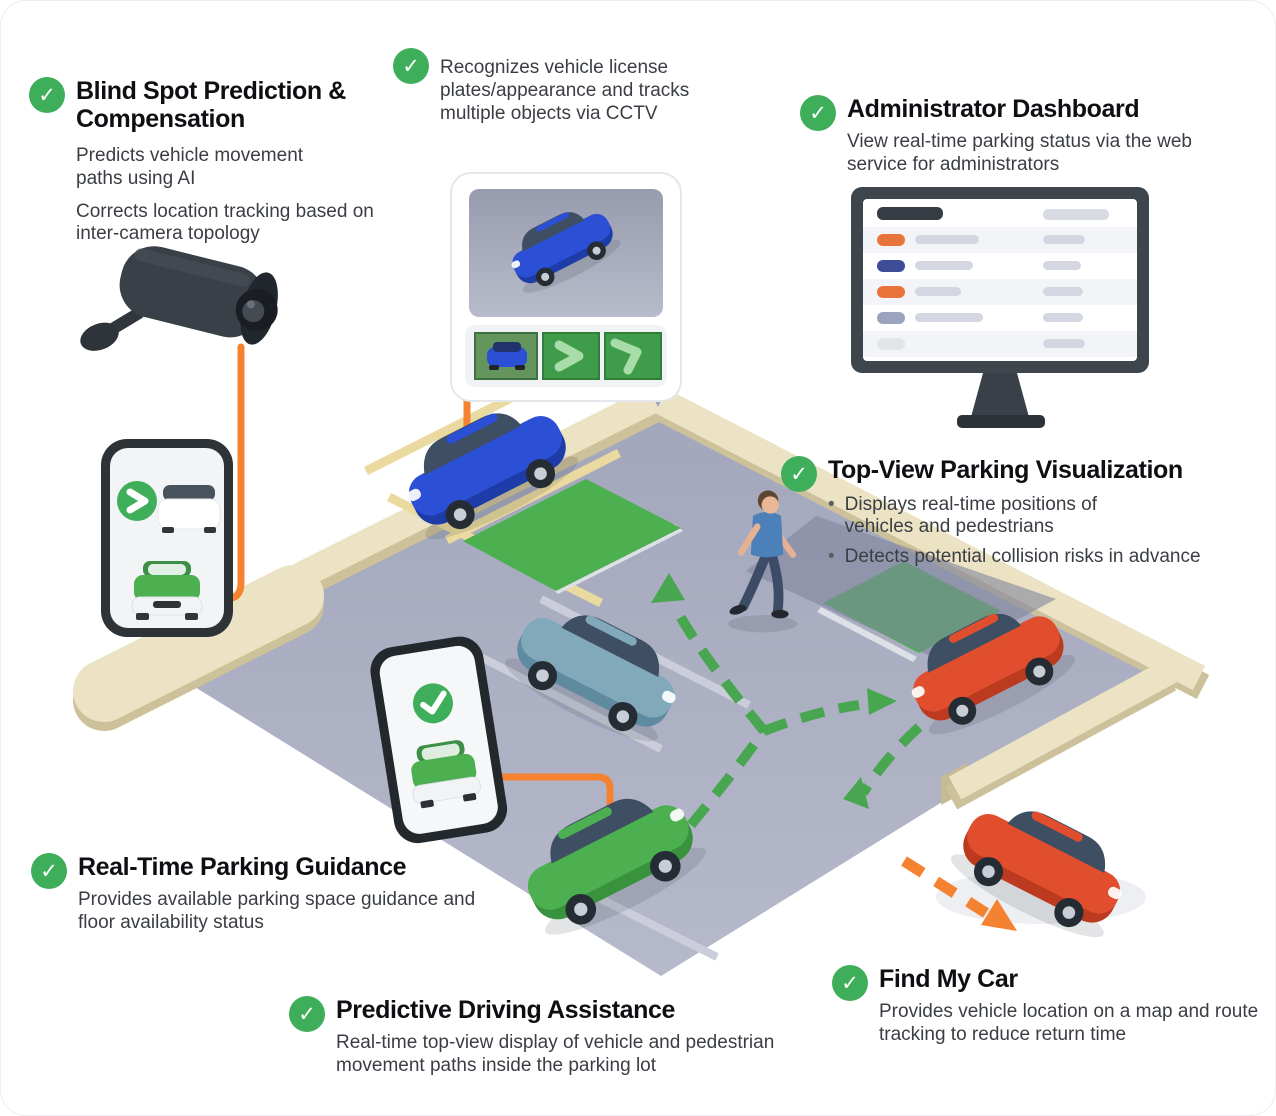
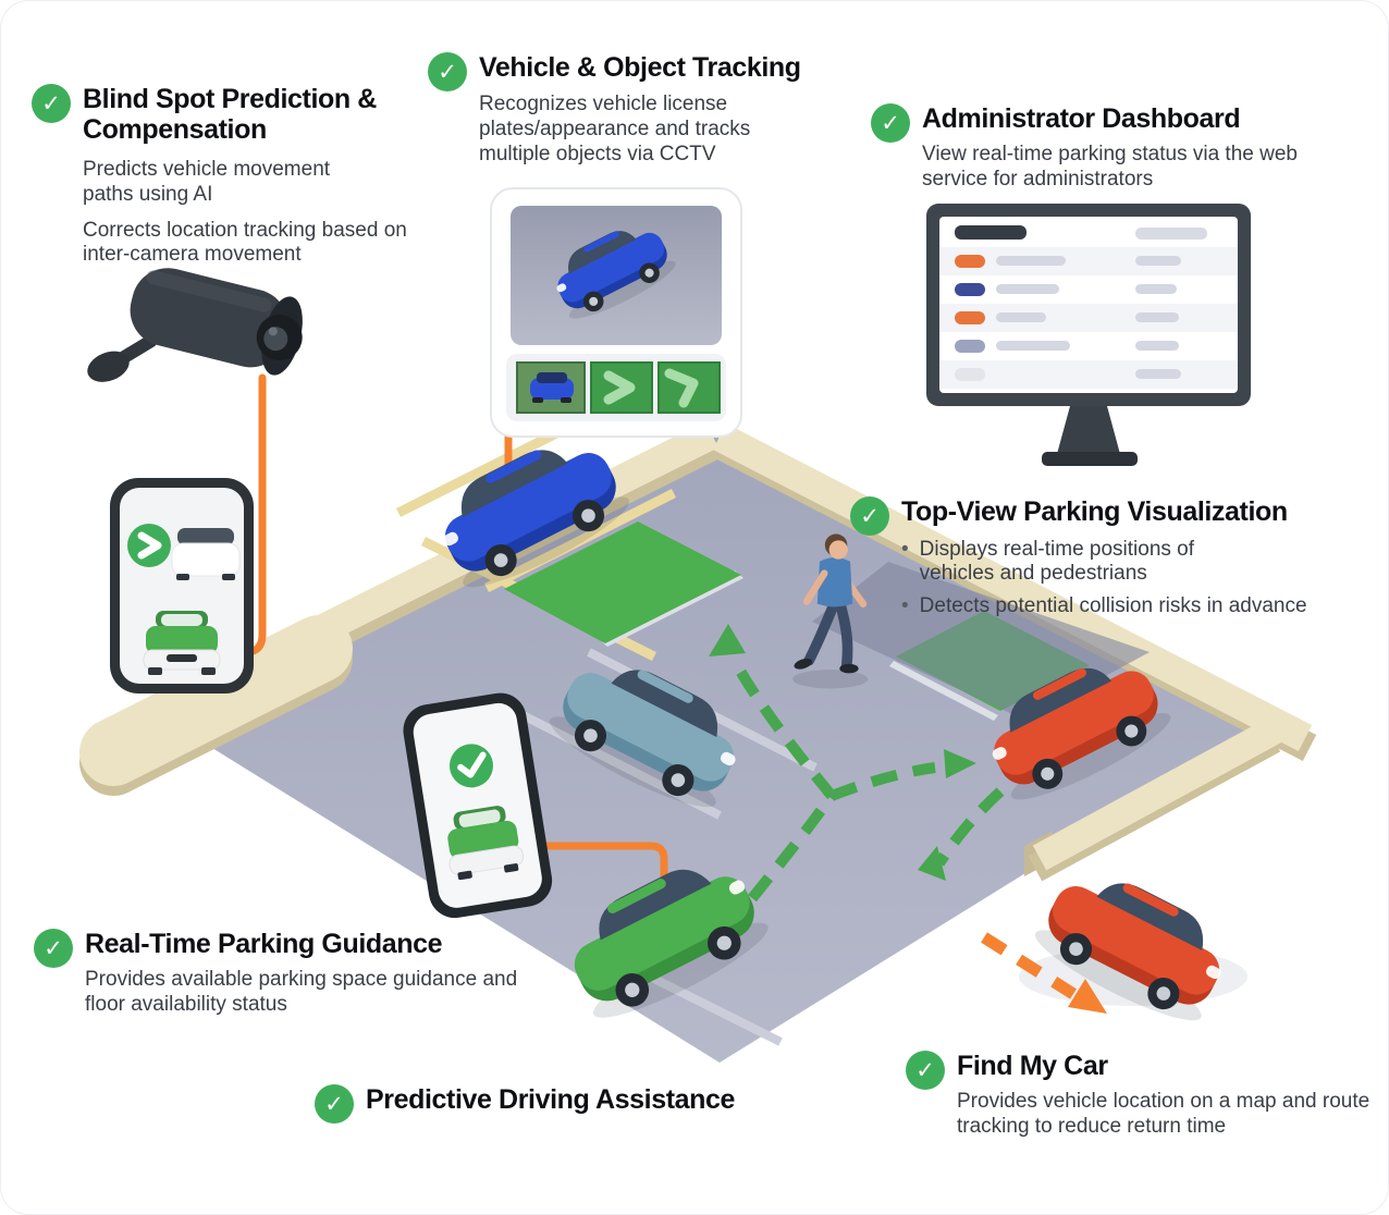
  ✓
  Blind Spot Prediction & Compensation
  Predicts vehicle movement paths using AI
- Corrects location tracking based on inter-camera topology
+ Corrects location tracking based on inter-camera movement
  ✓
+ Vehicle & Object Tracking
  Recognizes vehicle license plates/appearance and tracks multiple objects via CCTV
  ✓
  Administrator Dashboard
  View real-time parking status via the web service for administrators
  ✓
  Top-View Parking Visualization
  •
  Displays real-time positions of vehicles and pedestrians
  •
  Detects potential collision risks in advance
  ✓
  Real-Time Parking Guidance
  Provides available parking space guidance and floor availability status
  ✓
  Predictive Driving Assistance
- Real-time top-view display of vehicle and pedestrian movement paths inside the parking lot
  ✓
  Find My Car
  Provides vehicle location on a map and route tracking to reduce return time
